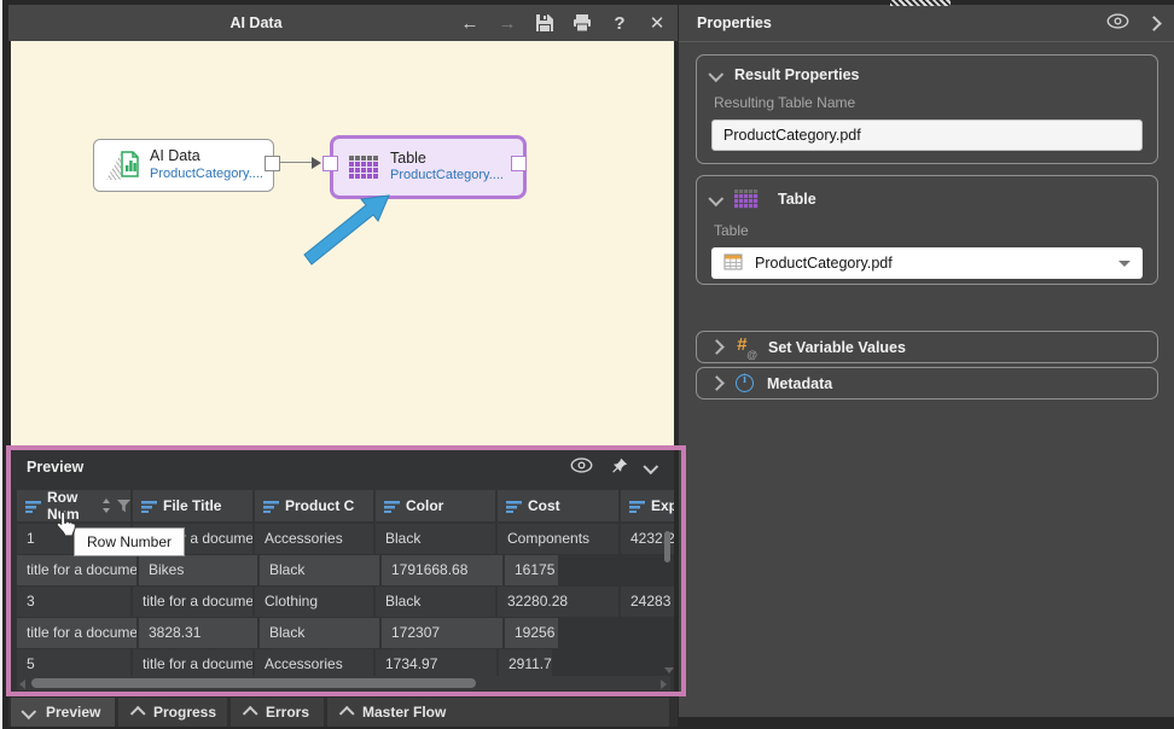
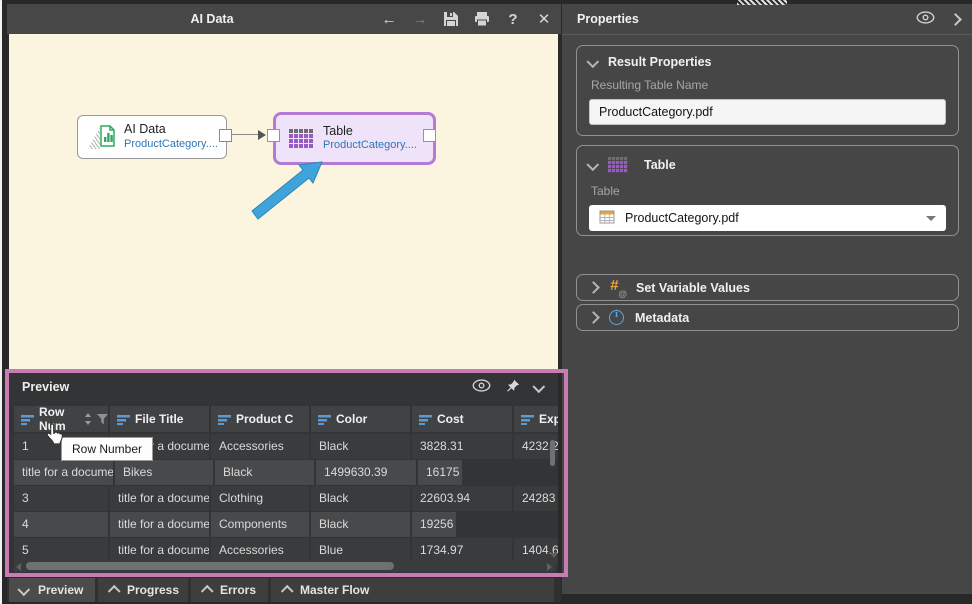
  AI Data
  ←
  →
  ?
  ✕
  AI Data
  ProductCategory....
  Table
  ProductCategory....
  Preview
  Row Nm
  File Title
  Product C
  Color
  Cost
  1
  Accessories
  Black
- Components
+ 3828.31
  42322
  title for a docume
  Bikes
  Black
- 1791668.68
+ 1499630.39
  16175
  3
  title for a docume
  Clothing
  Black
- 32280.28
+ 22603.94
  24283
+ 4
  title for a docume
- 3828.31
+ Components
  Black
- 172307
  19256
  5
  title for a docume
  Accessories
+ Blue
  1734.97
- 2911.7
+ 1404.6
  Row Number
  Preview
  Progress
  Errors
  Master Flow
  Properties
  Result Properties
  Resulting Table Name
  ProductCategory.pdf
  Table
  Table
  ProductCategory.pdf
  Set Variable Values
  Metadata
